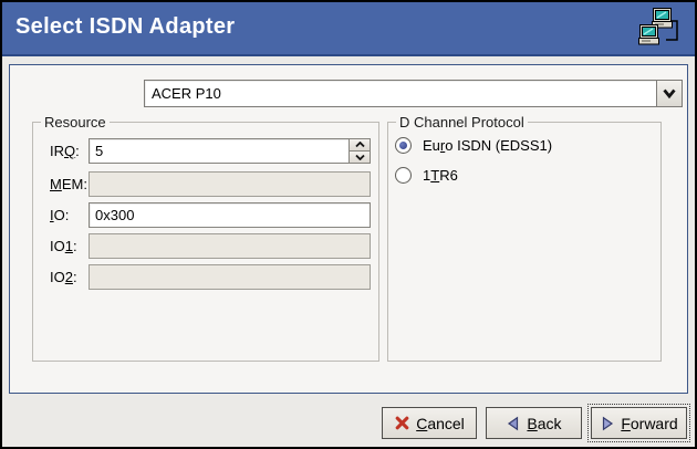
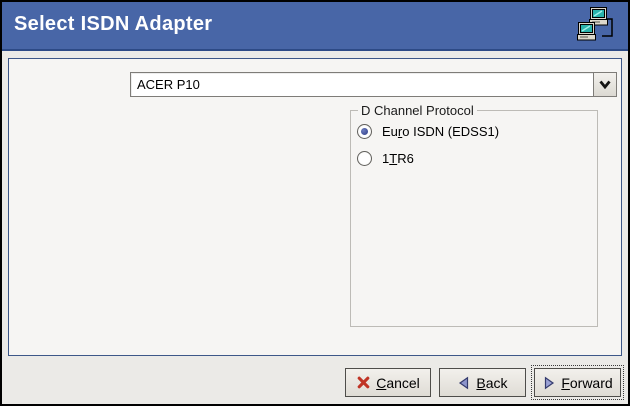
  Select ISDN Adapter
  ACER P10
- Resource
- IRQ:
- 5
- MEM:
- IO:
- 0x300
- IO1:
- IO2:
  D Channel Protocol
  Euro ISDN (EDSS1)
  1TR6
  Cancel
  Back
  Forward
